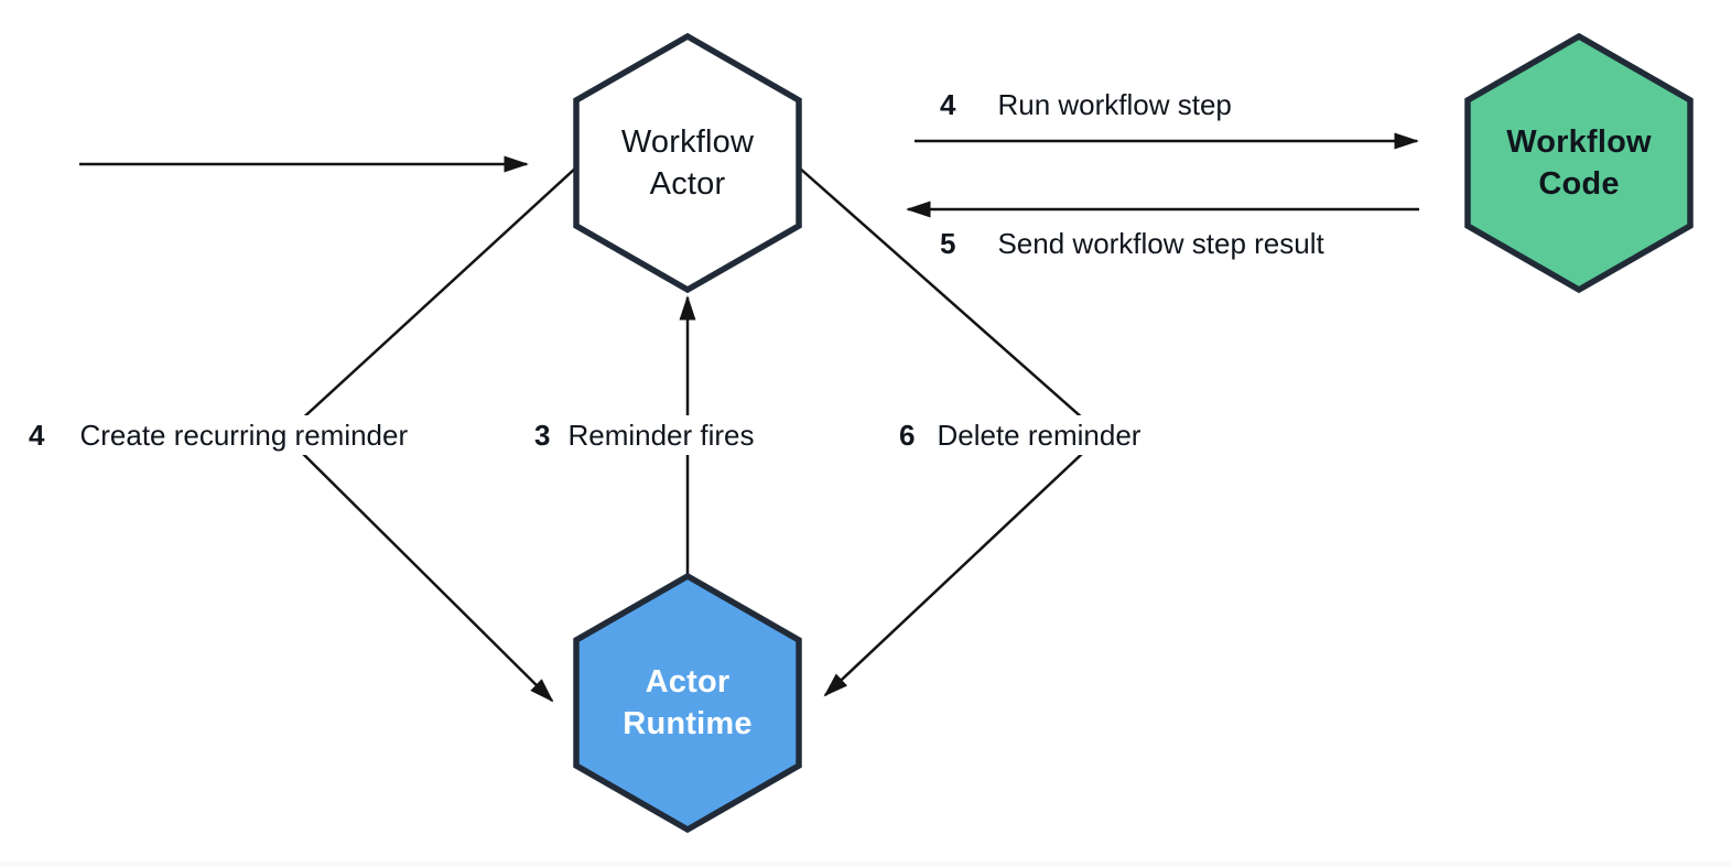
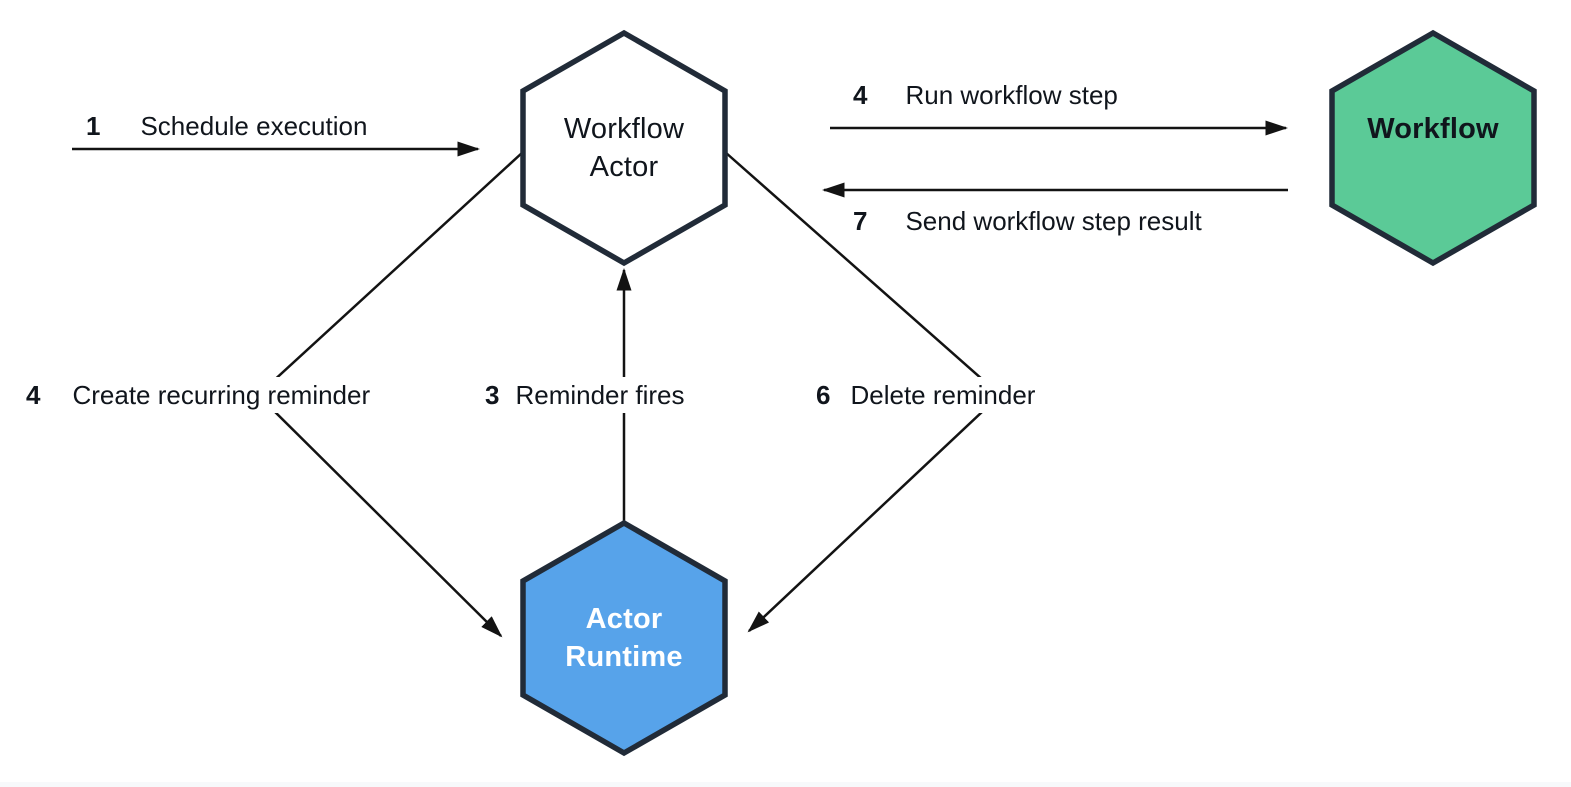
  Workflow
  Actor
  Workflow
- Code
  Actor
  Runtime
+ 1 Schedule execution
  4 Create recurring reminder
  3 Reminder fires
  4 Run workflow step
- 5 Send workflow step result
+ 7 Send workflow step result
  6 Delete reminder
